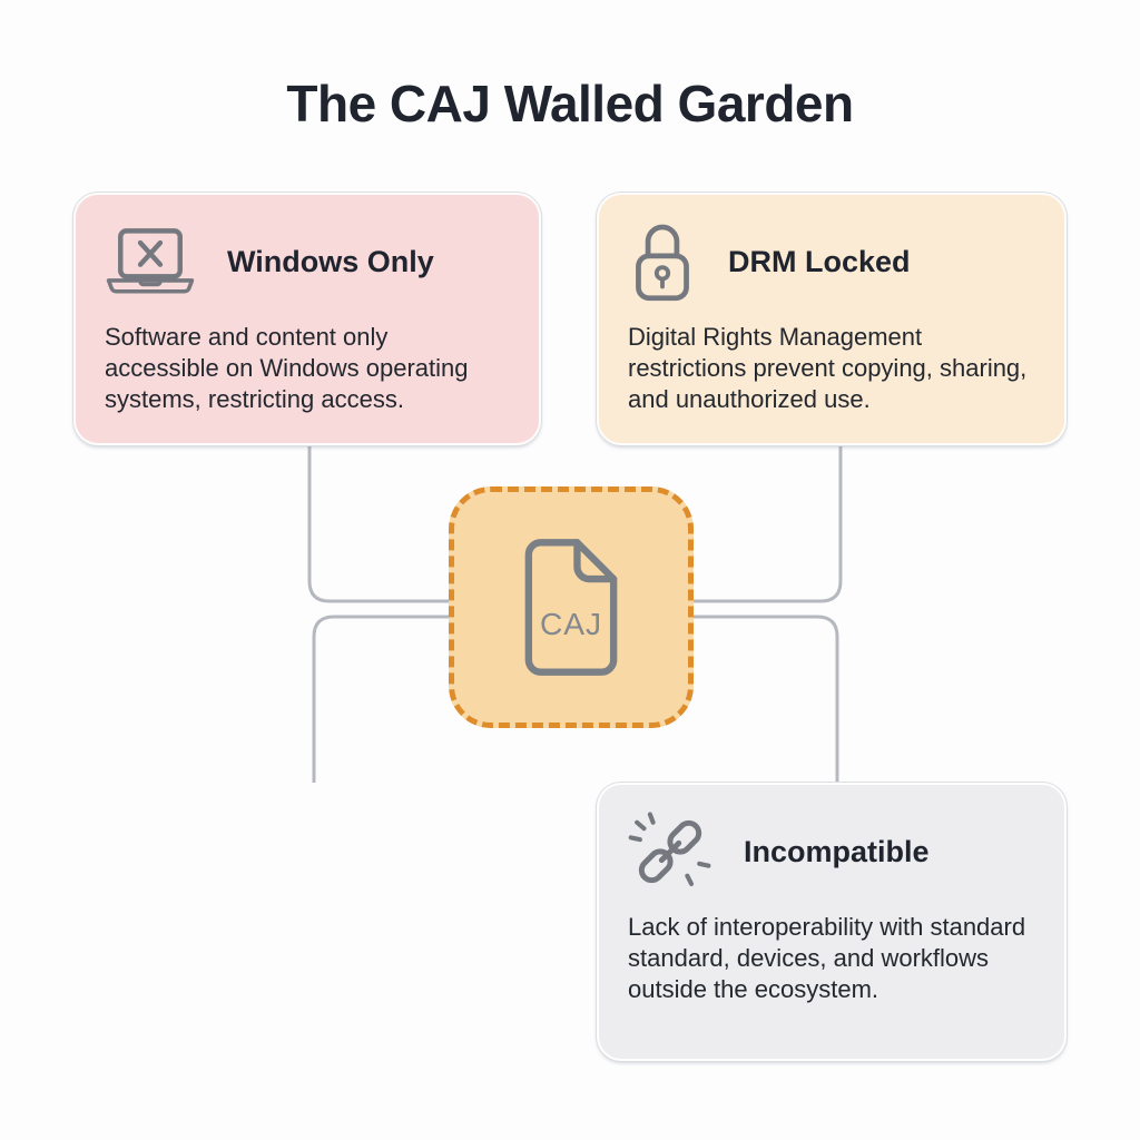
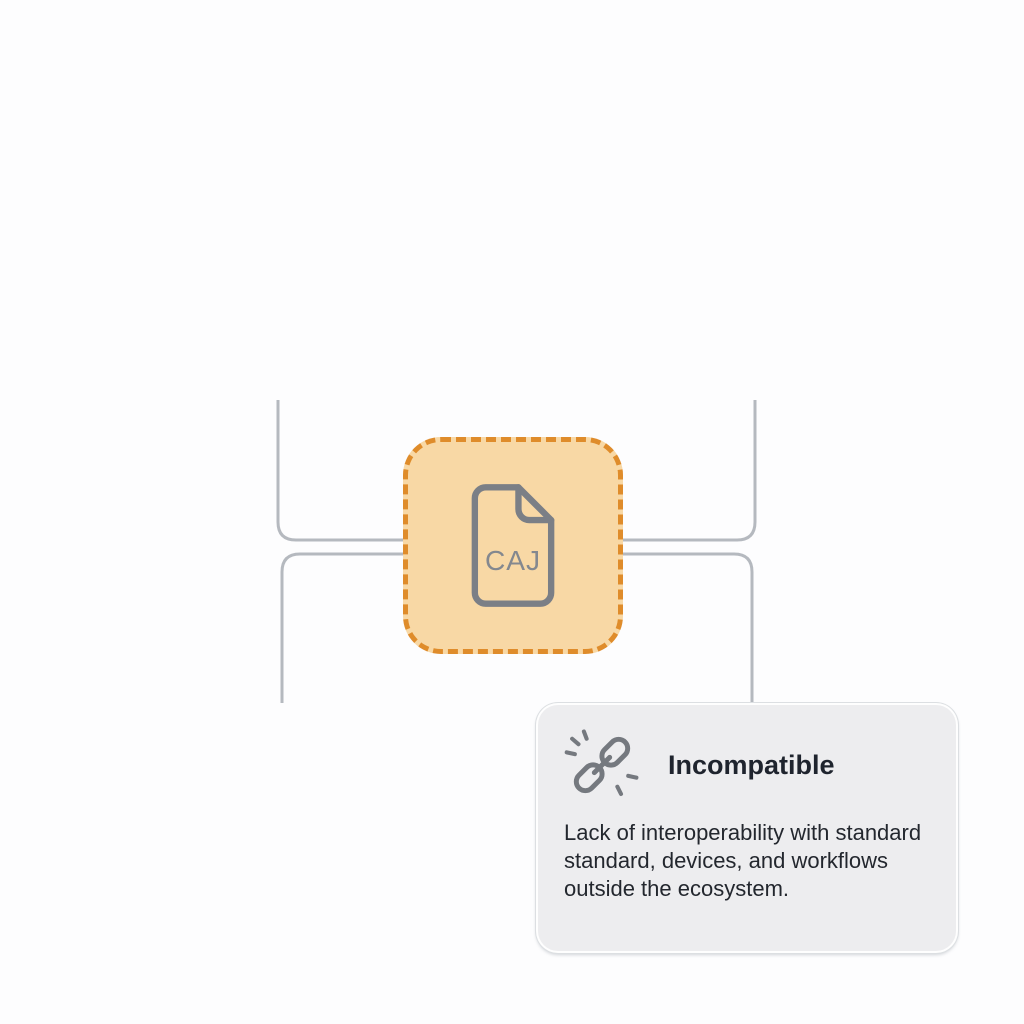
- The CAJ Walled Garden
- Windows Only
- Software and content only accessible on Windows operating systems, restricting access.
- DRM Locked
- Digital Rights Management restrictions prevent copying, sharing, and unauthorized use.
  CAJ
  Incompatible
  Lack of interoperability with standard standard, devices, and workflows outside the ecosystem.
